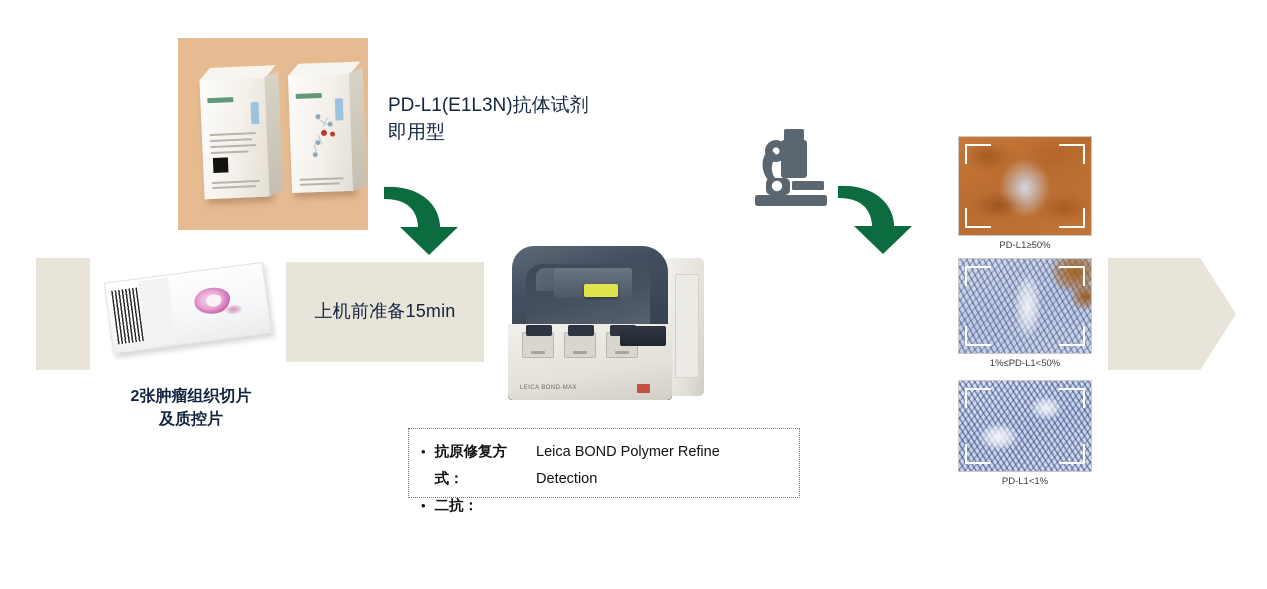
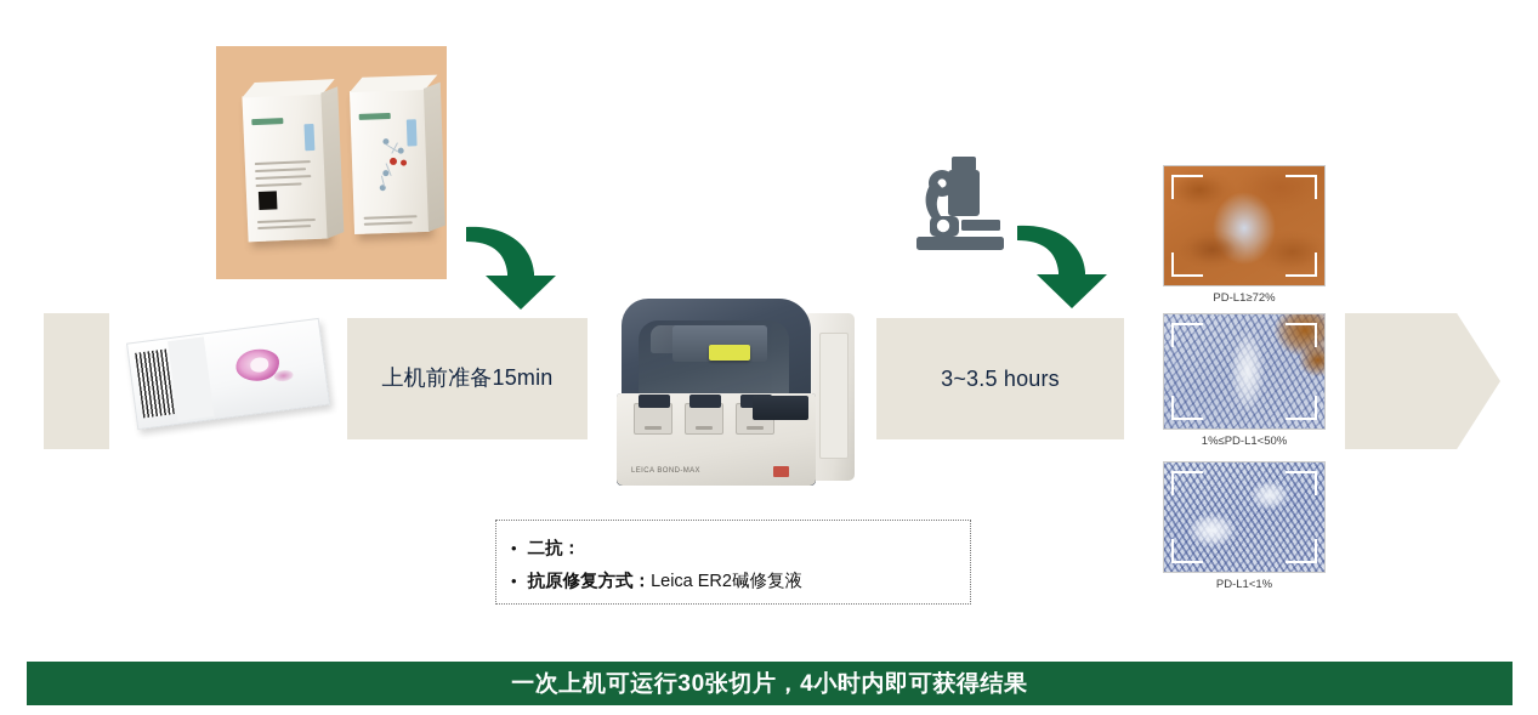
- PD-L1(E1L3N)抗体试剂
- 即用型
- 2张肿瘤组织切片
- 及质控片
  上机前准备15min
+ 3~3.5 hours
  •
- 抗原修复方式：
+ 二抗：
- Leica BOND Polymer Refine Detection
  •
- 二抗：
+ 抗原修复方式：
+ Leica ER2碱修复液
- PD-L1≥50%
+ PD-L1≥72%
  1%≤PD-L1<50%
  PD-L1<1%
+ 一次上机可运行30张切片，4小时内即可获得结果
